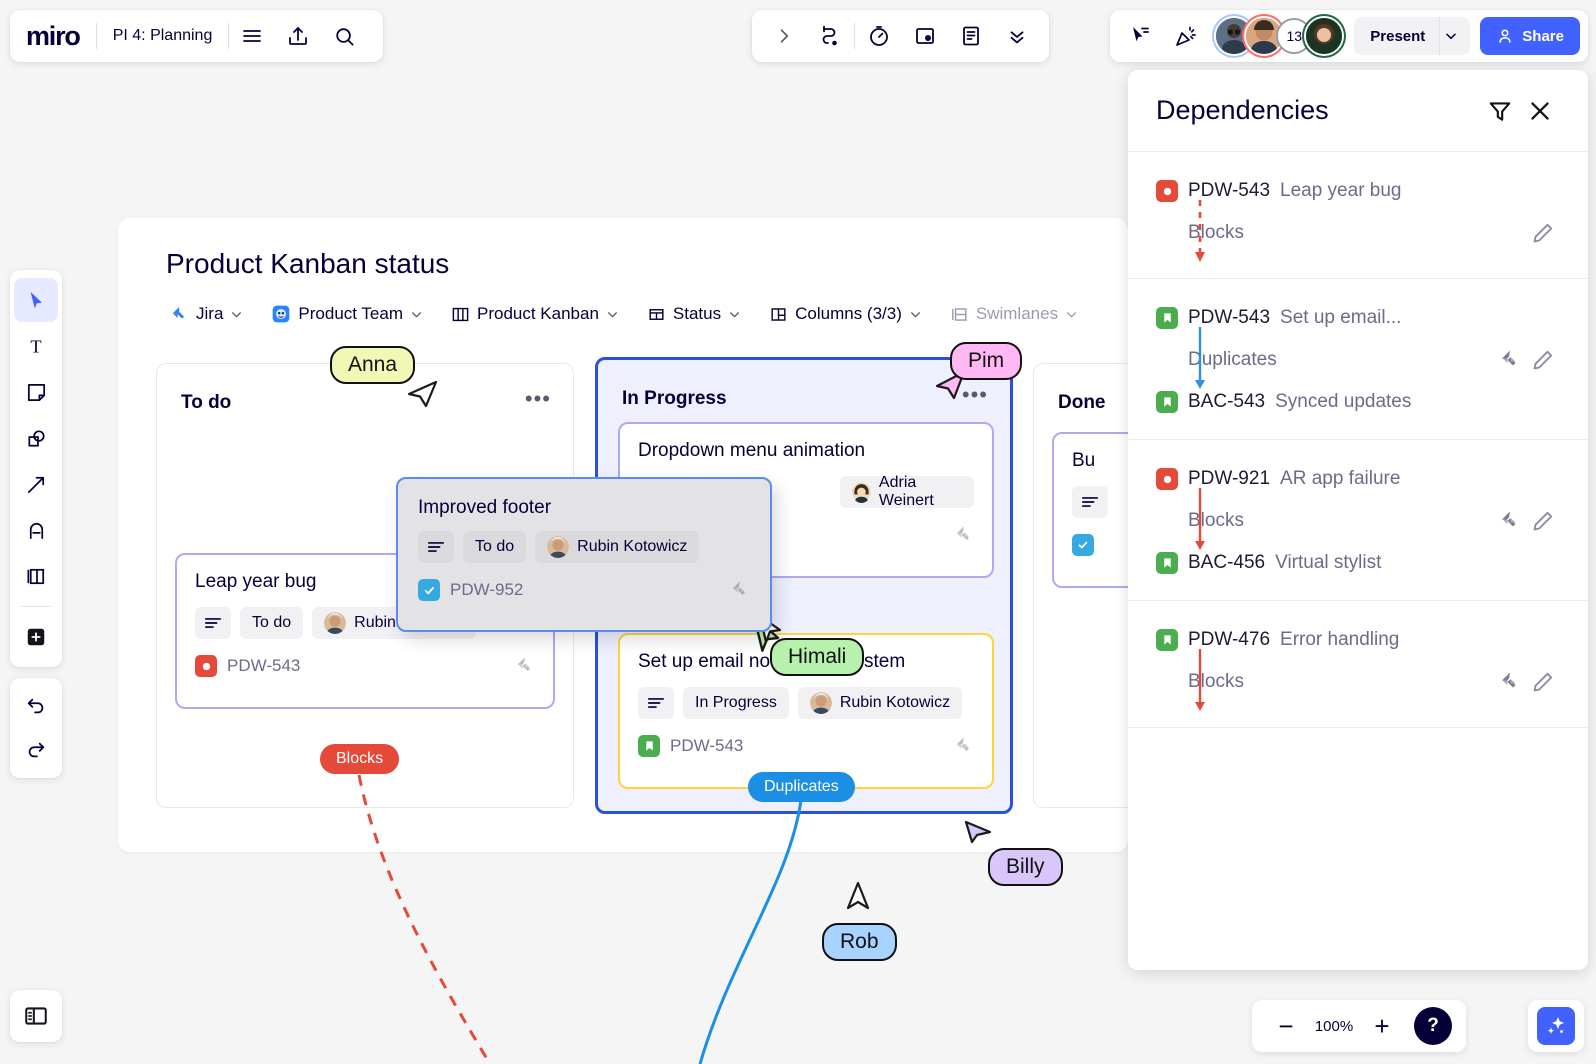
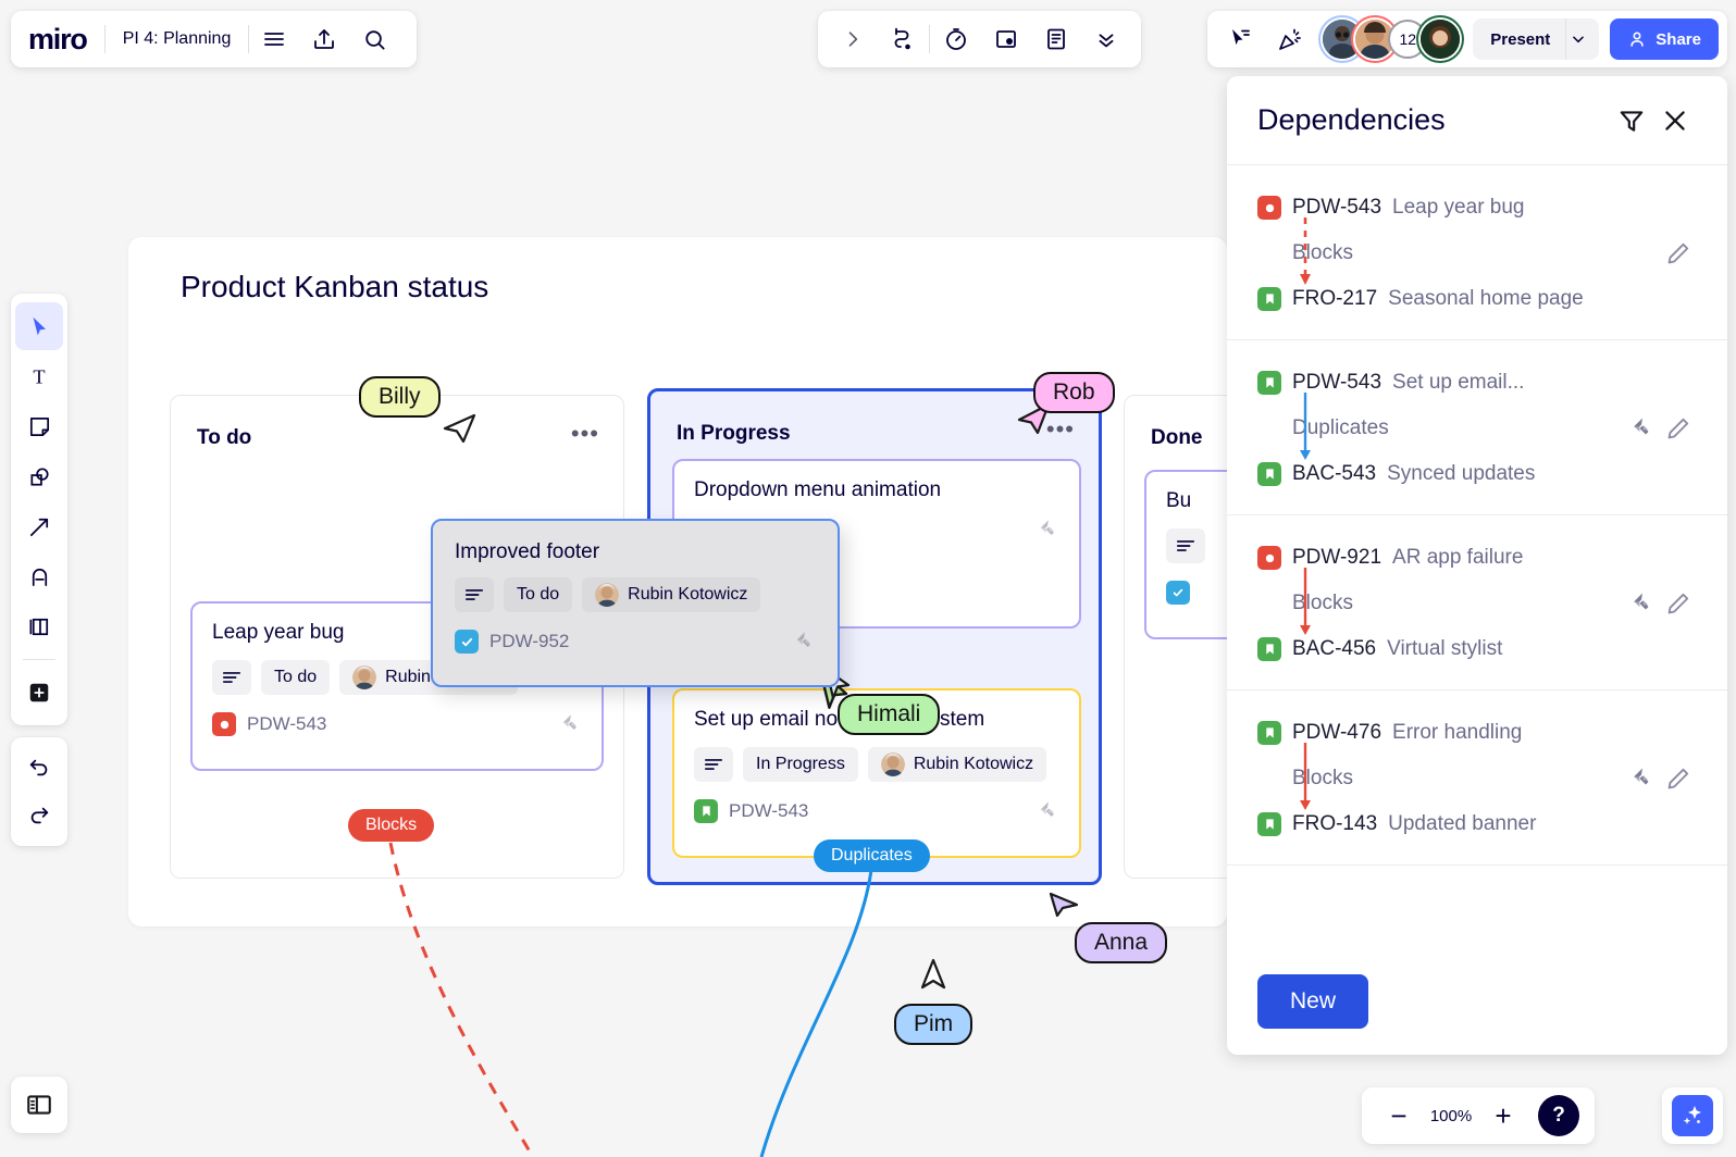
  miro
  PI 4: Planning
- 13
+ 12
  Present
  Share
  T
  Product Kanban status
- Jira
- Product Team
- Product Kanban
- Status
- Columns (3/3)
- Swimlanes
  To do
  •••
  Leap year bug
  To do
  PDW-543
  In Progress
  •••
  Dropdown menu animation
- Adria Weinert
  In Progress
  Rubin Kotowicz
  PDW-543
  Done
  Bu
  Blocks
  Duplicates
  Improved footer
  To do
  Rubin Kotowicz
  PDW-952
- Anna
+ Billy
- Pim
+ Rob
  Himali
- Billy
+ Anna
- Rob
+ Pim
  Dependencies
  PDW-543
  Leap year bug
  Blocks
+ FRO-217
+ Seasonal home page
  PDW-543
  Set up email...
  Duplicates
  BAC-543
  Synced updates
  PDW-921
  AR app failure
  Blocks
  BAC-456
  Virtual stylist
  PDW-476
  Error handling
  Blocks
+ FRO-143
+ Updated banner
+ New
  −
  100%
  +
  ?
